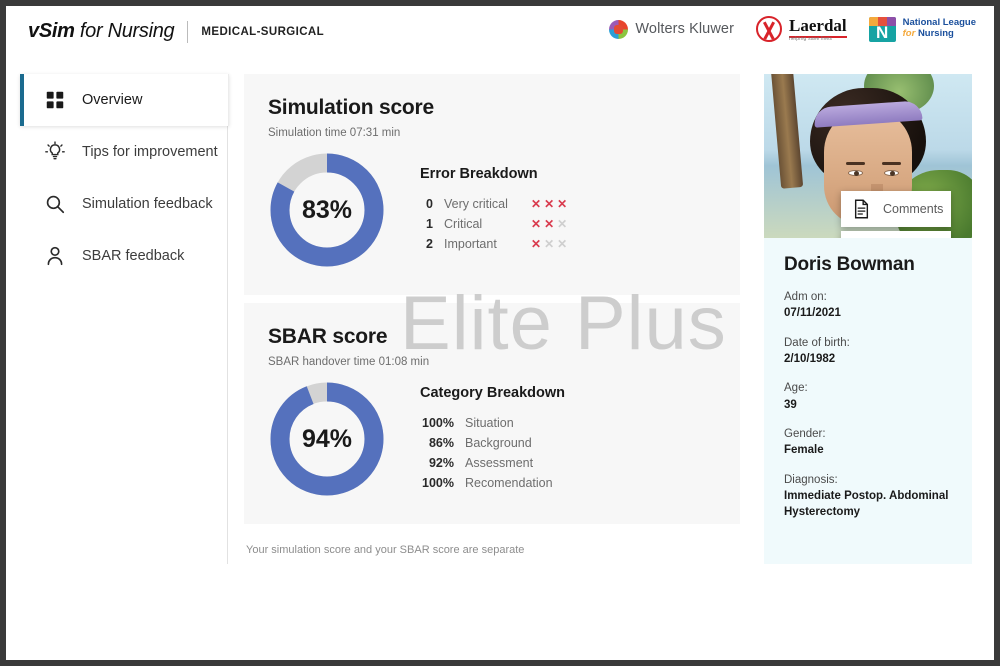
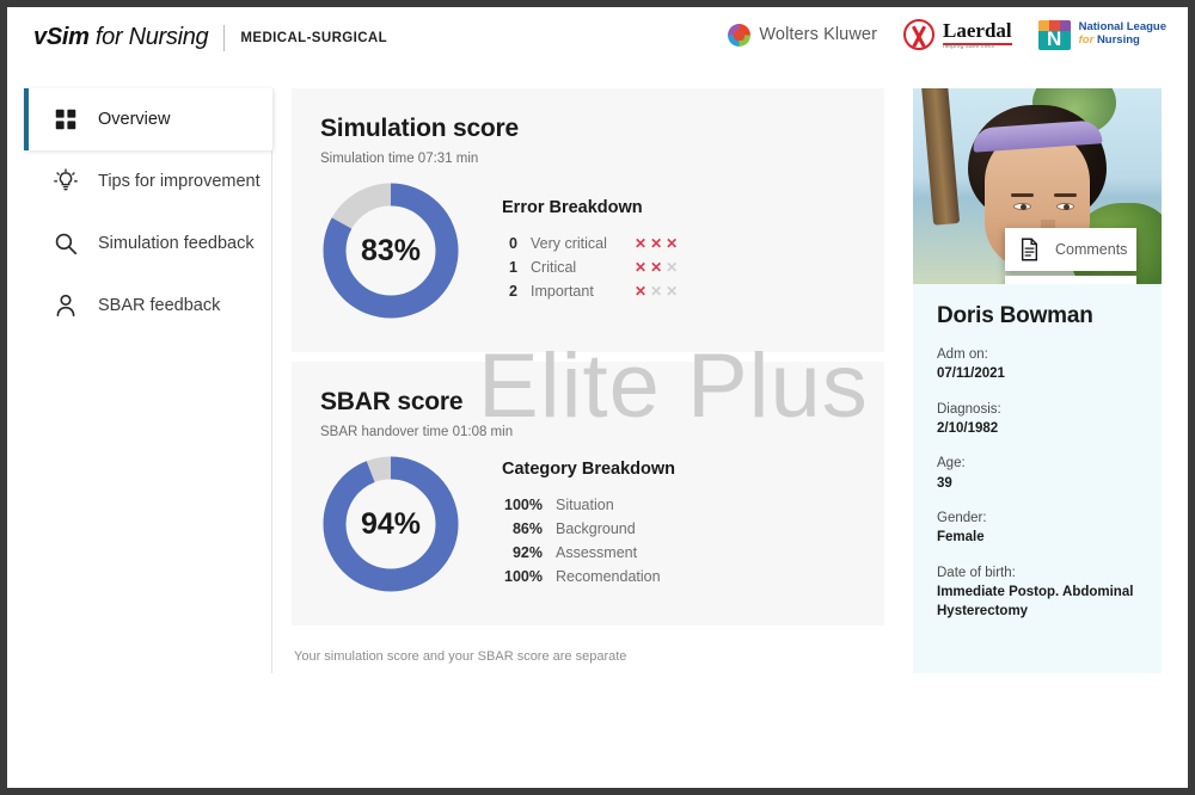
  vSim for Nursing
  MEDICAL-SURGICAL
  Wolters Kluwer
  Laerdal
  National League
  for Nursing
  Overview
  Tips for improvement
  Simulation feedback
  SBAR feedback
  Simulation score
  Simulation time 07:31 min
  83%
  Error Breakdown
  0
  Very critical
  ✕
  ✕
  ✕
  1
  Critical
  ✕
  ✕
  ✕
  2
  Important
  ✕
  ✕
  ✕
  SBAR score
  SBAR handover time 01:08 min
  94%
  Category Breakdown
  100%
  Situation
  86%
  Background
  92%
  Assessment
  100%
  Recomendation
  Your simulation score and your SBAR score are separate
  Elite Plus
  Comments
  Doris Bowman
  Adm on:
  07/11/2021
- Date of birth:
+ Diagnosis:
  2/10/1982
  Age:
  39
  Gender:
  Female
- Diagnosis:
+ Date of birth:
  Immediate Postop. Abdominal Hysterectomy
